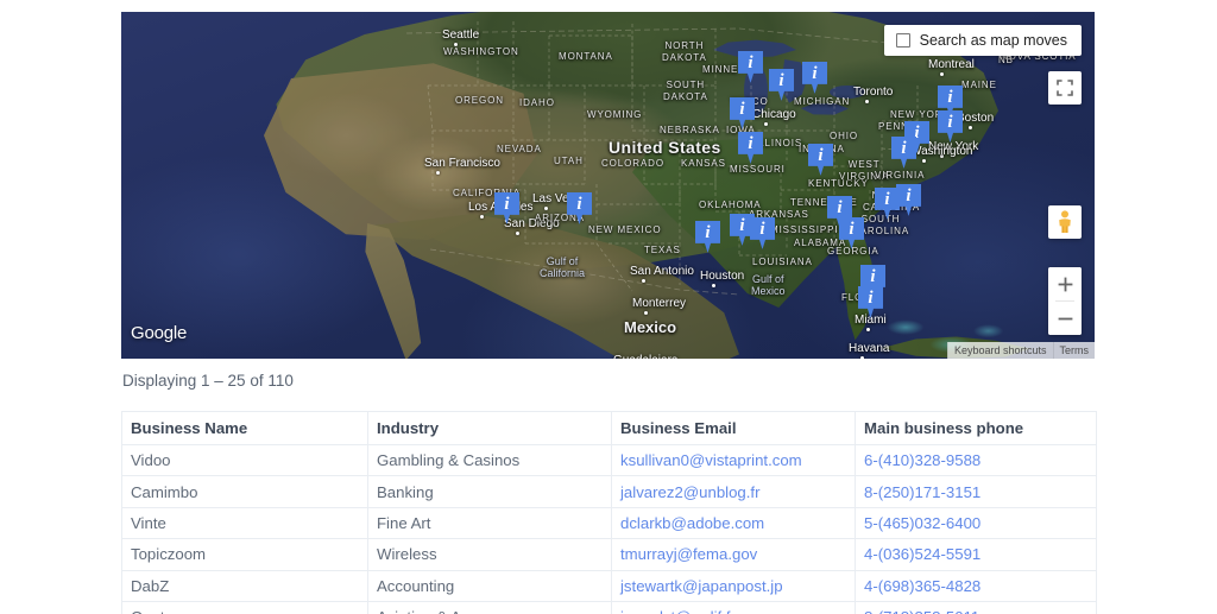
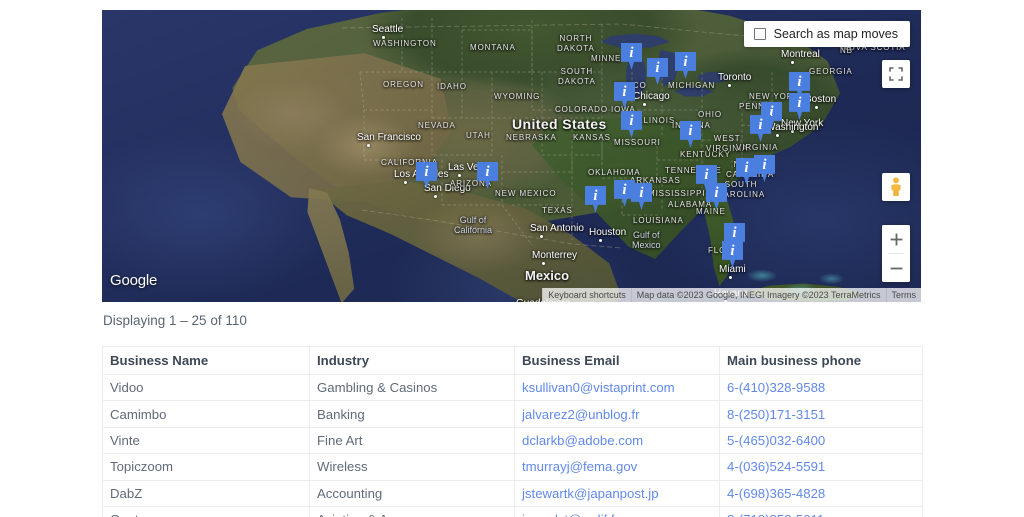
  United States
  Mexico
  Seattle
  San Francisco
  San Diego
  Chicago
  Toronto
  Montreal
  oston
  New York
  ashington
  Houston
  San Antonio
  Monterrey
  Havana
  Miami
  WASHINGTON
  OREGON
  IDAHO
  MONTANA
  WYOMING
  NEVADA
  UTAH
  ARIZON
  NEW MEXICO
- COLORADO
+ NEBRASKA
  NORTH
  DAKOTA
  SOUTH
  DAKOTA
- NEBRASKA
+ COLORADO
  KANSAS
  MISSOURI
  IOWA
  MINNE
  LINOIS
  OHIO
  MICHIGAN
  OKLAHOMA
  TEXAS
  RKANSAS
  LOUISIANA
  ISSISSIPPI
  ALABAMA
  KENTUCKY
- GEORGIA
+ MAINE
  SOUTH
  ROLINA
  WEST
  VIRGINIA
  VIRGINIA
  PEN
  NEW YO
- MAINE
+ GEORGIA
  NOVA SCOTIA
  NB
  Gulf of
  Mexico
  Gulf of
  California
  i
  i
  i
  i
  i
  i
  i
  i
  i
  i
  i
  i
  i
  i
  i
  i
  i
  i
  i
  i
  i
  Search as map moves
  Google
  Keyboard shortcuts
+ Map data ©2023 Google, INEGI Imagery ©2023 TerraMetrics
  Terms
  Displaying 1 – 25 of 110
  Business Name	Industry	Business Email	Main business phone
  Vidoo	Gambling & Casinos	ksullivan0@vistaprint.com	6-(410)328-9588
  Camimbo	Banking	jalvarez2@unblog.fr	8-(250)171-3151
  Vinte	Fine Art	dclarkb@adobe.com	5-(465)032-6400
  Topiczoom	Wireless	tmurrayj@fema.gov	4-(036)524-5591
  DabZ	Accounting	jstewartk@japanpost.jp	4-(698)365-4828
